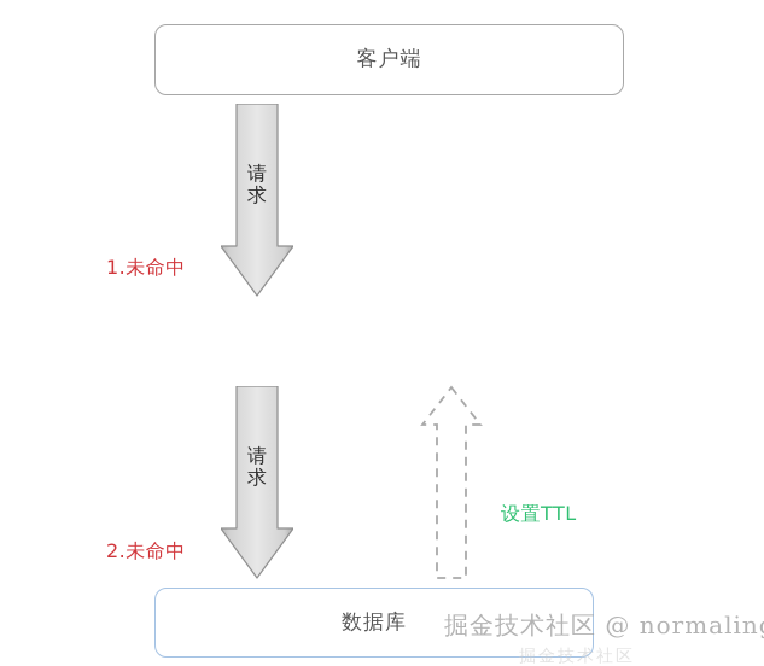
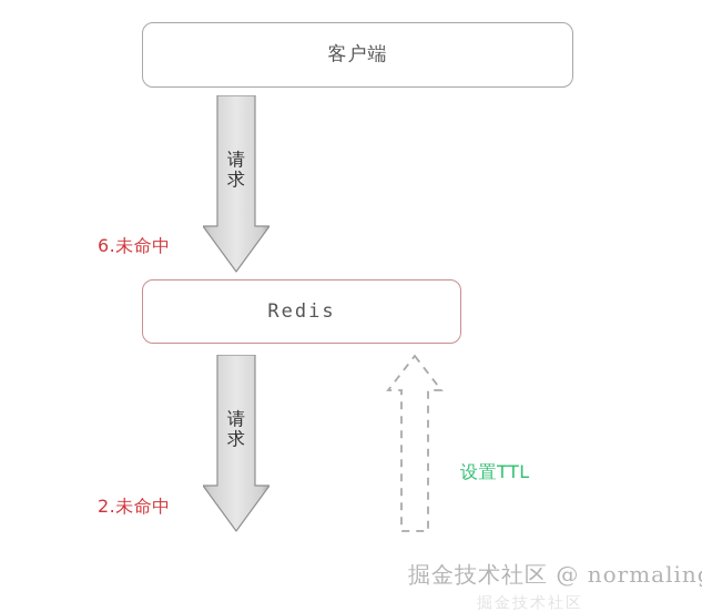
  客户端
  请
  求
- 1.未命中
+ 6.未命中
+ Redis
  请
  求
  2.未命中
  设置TTL
- 数据库
  掘金技术社区 @ normalin
  掘金技术社区
